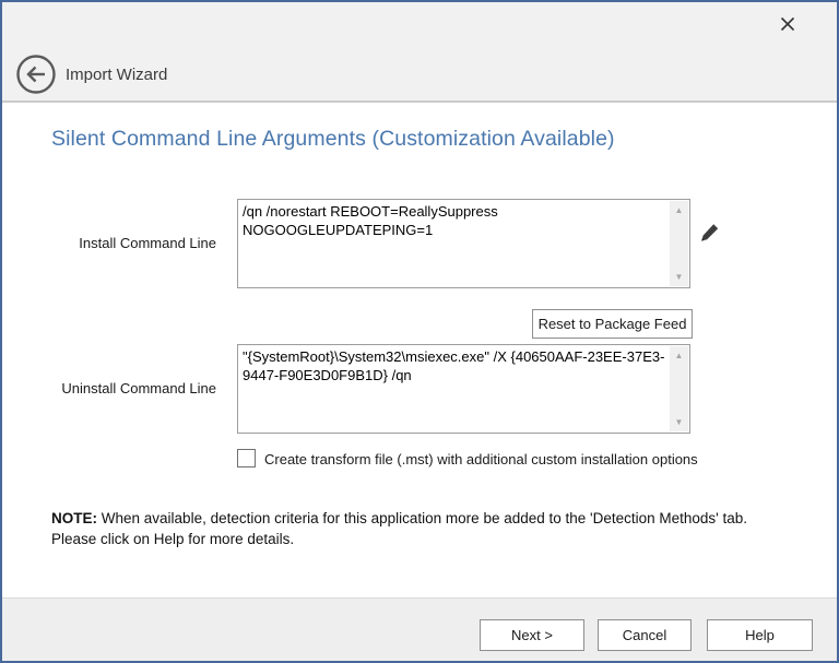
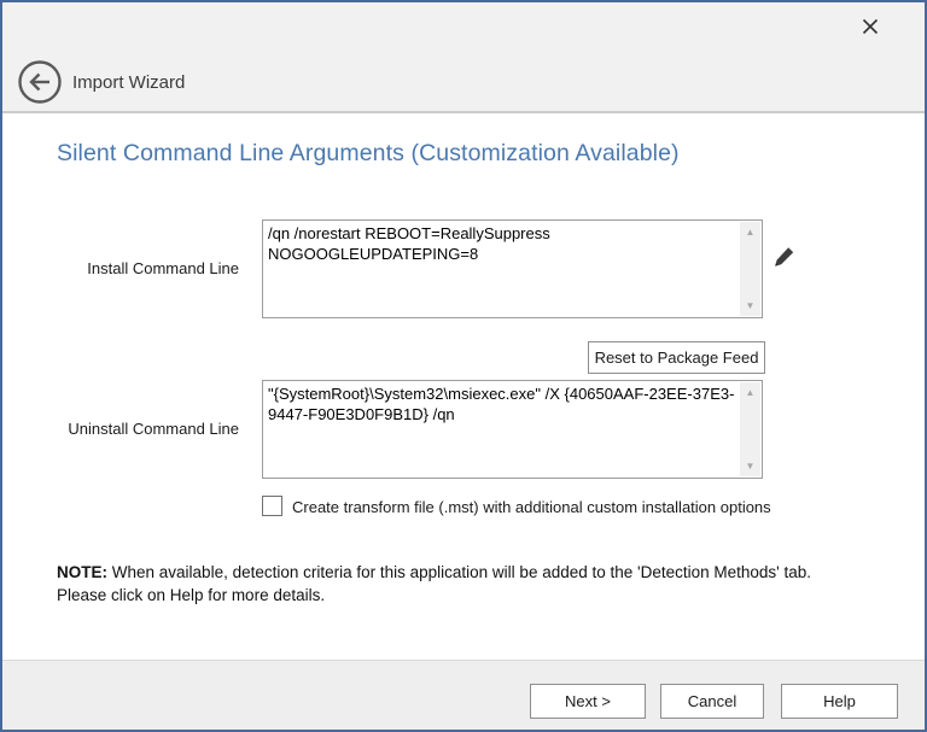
  Import Wizard
  Silent Command Line Arguments (Customization Available)
  Install Command Line
- /qn /norestart REBOOT=ReallySuppress NOGOOGLEUPDATEPING=1
+ /qn /norestart REBOOT=ReallySuppress NOGOOGLEUPDATEPING=8
  ▲
  ▼
  Reset to Package Feed
  Uninstall Command Line
  "{SystemRoot}\System32\msiexec.exe" /X {40650AAF-23EE-37E3-9447-F90E3D0F9B1D} /qn
  ▲
  ▼
  Create transform file (.mst) with additional custom installation options
- NOTE: When available, detection criteria for this application more be added to the 'Detection Methods' tab.
+ NOTE: When available, detection criteria for this application will be added to the 'Detection Methods' tab.
  Please click on Help for more details.
  Next >
  Cancel
  Help
